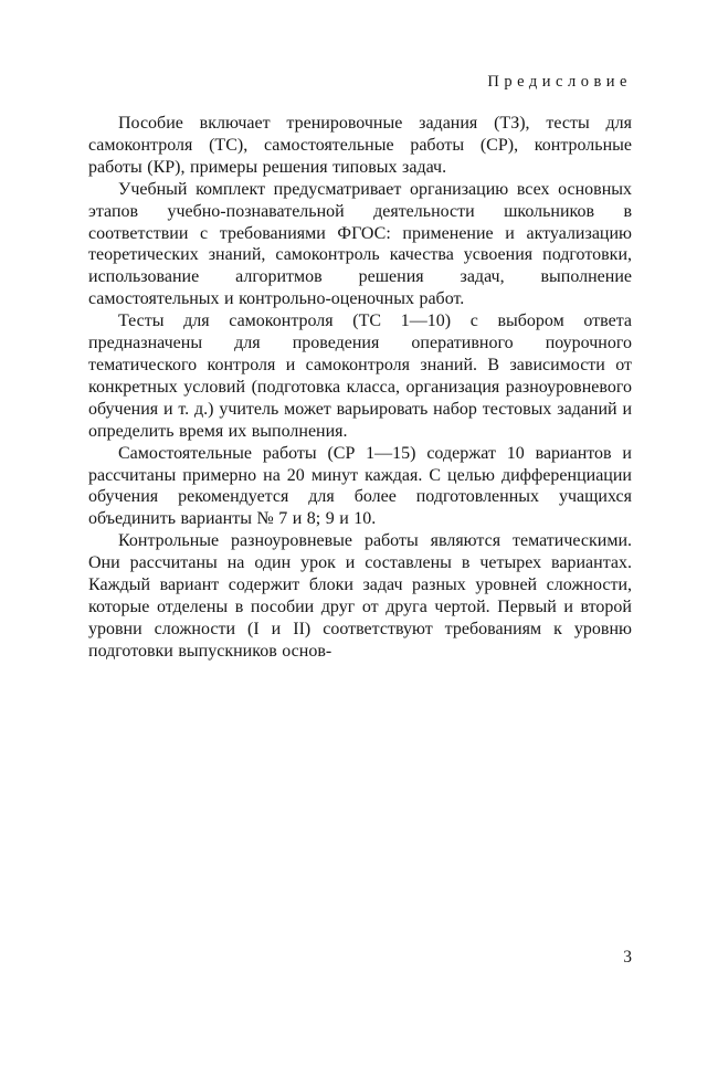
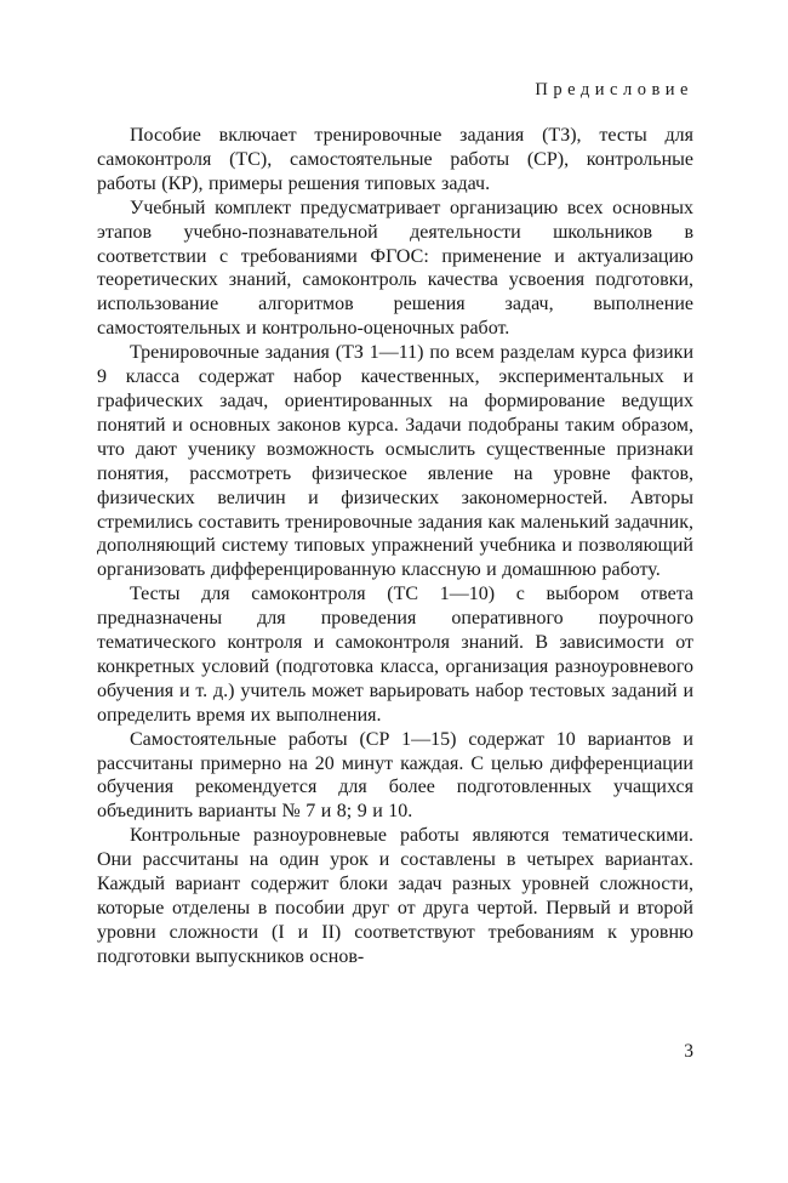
  Предисловие
  Пособие включает тренировочные задания (ТЗ), тесты для самоконтроля (ТС), самостоятельные работы (СР), контрольные работы (КР), примеры решения типовых задач.
  Учебный комплект предусматривает организацию всех основных этапов учебно-познавательной деятельности школьников в соответствии с требованиями ФГОС: применение и актуализацию теоретических знаний, самоконтроль качества усвоения подготовки, использование алгоритмов решения задач, выполнение самостоятельных и контрольно-оценочных работ.
+ Тренировочные задания (ТЗ 1—11) по всем разделам курса физики 9 класса содержат набор качественных, экспериментальных и графических задач, ориентированных на формирование ведущих понятий и основных законов курса. Задачи подобраны таким образом, что дают ученику возможность осмыслить существенные признаки понятия, рассмотреть физическое явление на уровне фактов, физических величин и физических закономерностей. Авторы стремились составить тренировочные задания как маленький задачник, дополняющий систему типовых упражнений учебника и позволяющий организовать дифференцированную классную и домашнюю работу.
  Тесты для самоконтроля (ТС 1—10) с выбором ответа предназначены для проведения оперативного поурочного тематического контроля и самоконтроля знаний. В зависимости от конкретных условий (подготовка класса, организация разноуровневого обучения и т. д.) учитель может варьировать набор тестовых заданий и определить время их выполнения.
  Самостоятельные работы (СР 1—15) содержат 10 вариантов и рассчитаны примерно на 20 минут каждая. С целью дифференциации обучения рекомендуется для более подготовленных учащихся объединить варианты № 7 и 8; 9 и 10.
  Контрольные разноуровневые работы являются тематическими. Они рассчитаны на один урок и составлены в четырех вариантах. Каждый вариант содержит блоки задач разных уровней сложности, которые отделены в пособии друг от друга чертой. Первый и второй уровни сложности (I и II) соответствуют требованиям к уровню подготовки выпускников основ-
  3
